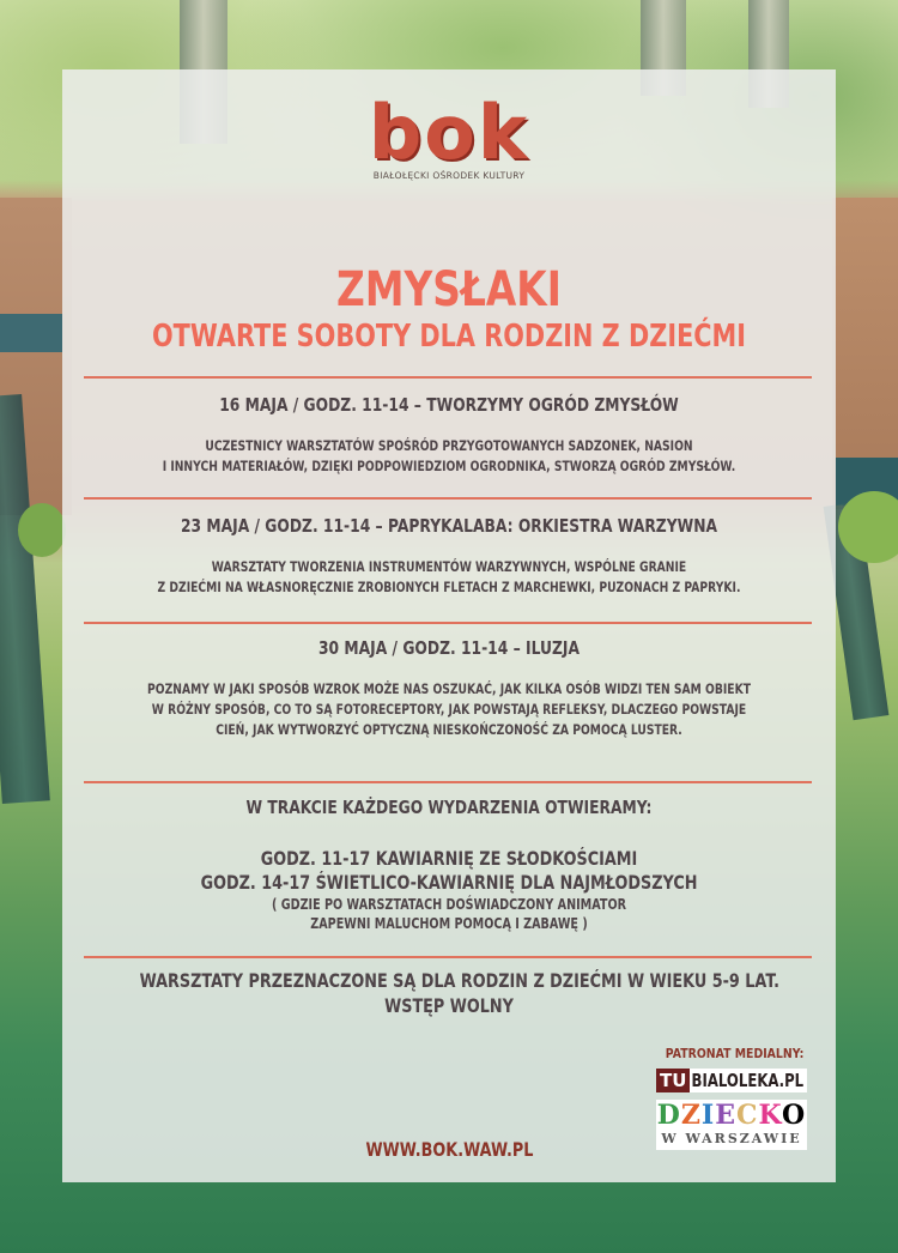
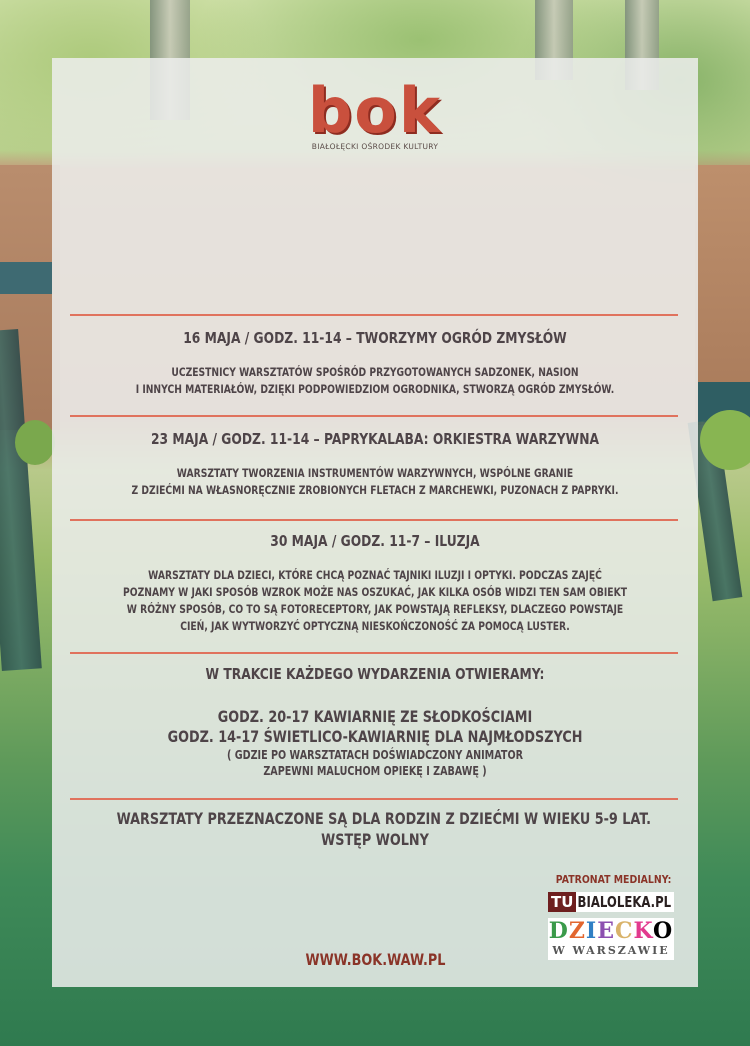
  bok
  BIAŁOŁĘCKI OŚRODEK KULTURY
- ZMYSŁAKI
- OTWARTE SOBOTY DLA RODZIN Z DZIEĆMI
  16 MAJA / GODZ. 11-14 – TWORZYMY OGRÓD ZMYSŁÓW
  UCZESTNICY WARSZTATÓW SPOŚRÓD PRZYGOTOWANYCH SADZONEK, NASION
  I INNYCH MATERIAŁÓW, DZIĘKI PODPOWIEDZIOM OGRODNIKA, STWORZĄ OGRÓD ZMYSŁÓW.
  23 MAJA / GODZ. 11-14 – PAPRYKALABA: ORKIESTRA WARZYWNA
  WARSZTATY TWORZENIA INSTRUMENTÓW WARZYWNYCH, WSPÓLNE GRANIE
  Z DZIEĆMI NA WŁASNORĘCZNIE ZROBIONYCH FLETACH Z MARCHEWKI, PUZONACH Z PAPRYKI.
- 30 MAJA / GODZ. 11-14 – ILUZJA
+ 30 MAJA / GODZ. 11-7 – ILUZJA
+ WARSZTATY DLA DZIECI, KTÓRE CHCĄ POZNAĆ TAJNIKI ILUZJI I OPTYKI. PODCZAS ZAJĘĆ
  POZNAMY W JAKI SPOSÓB WZROK MOŻE NAS OSZUKAĆ, JAK KILKA OSÓB WIDZI TEN SAM OBIEKT
  W RÓŻNY SPOSÓB, CO TO SĄ FOTORECEPTORY, JAK POWSTAJĄ REFLEKSY, DLACZEGO POWSTAJE
  CIEŃ, JAK WYTWORZYĆ OPTYCZNĄ NIESKOŃCZONOŚĆ ZA POMOCĄ LUSTER.
  W TRAKCIE KAŻDEGO WYDARZENIA OTWIERAMY:
- GODZ. 11-17 KAWIARNIĘ ZE SŁODKOŚCIAMI
+ GODZ. 20-17 KAWIARNIĘ ZE SŁODKOŚCIAMI
  GODZ. 14-17 ŚWIETLICO-KAWIARNIĘ DLA NAJMŁODSZYCH
  ( GDZIE PO WARSZTATACH DOŚWIADCZONY ANIMATOR
- ZAPEWNI MALUCHOM POMOCĄ I ZABAWĘ )
+ ZAPEWNI MALUCHOM OPIEKĘ I ZABAWĘ )
  WARSZTATY PRZEZNACZONE SĄ DLA RODZIN Z DZIEĆMI W WIEKU 5-9 LAT.
  WSTĘP WOLNY
  PATRONAT MEDIALNY:
  TU
  BIALOLEKA.PL
  DZIECKO
  W WARSZAWIE
  WWW.BOK.WAW.PL
